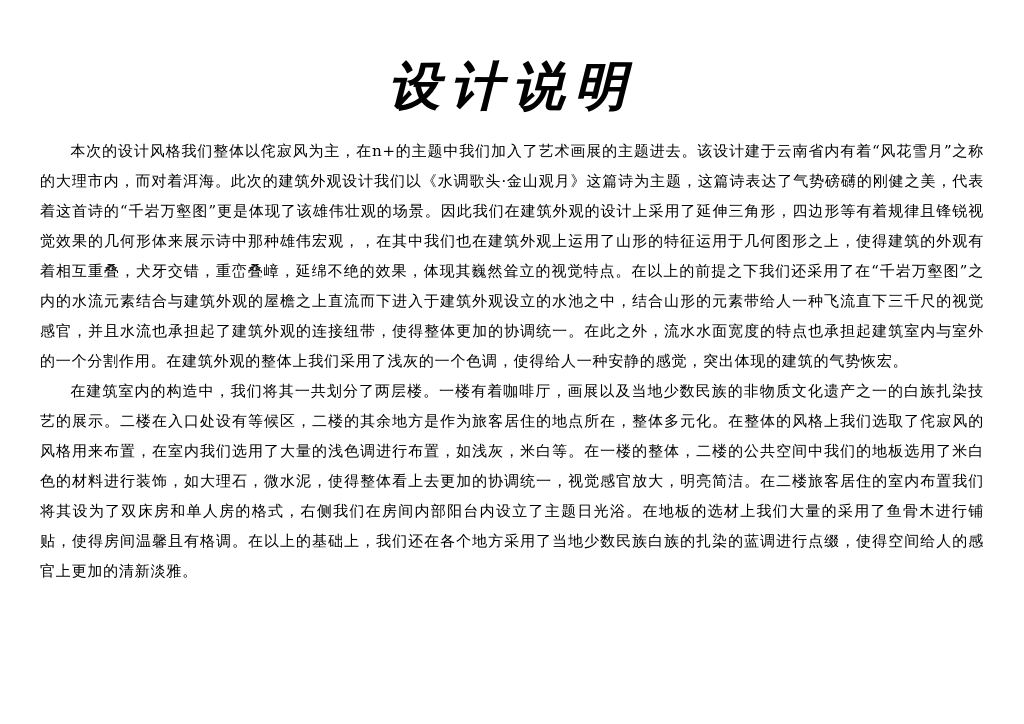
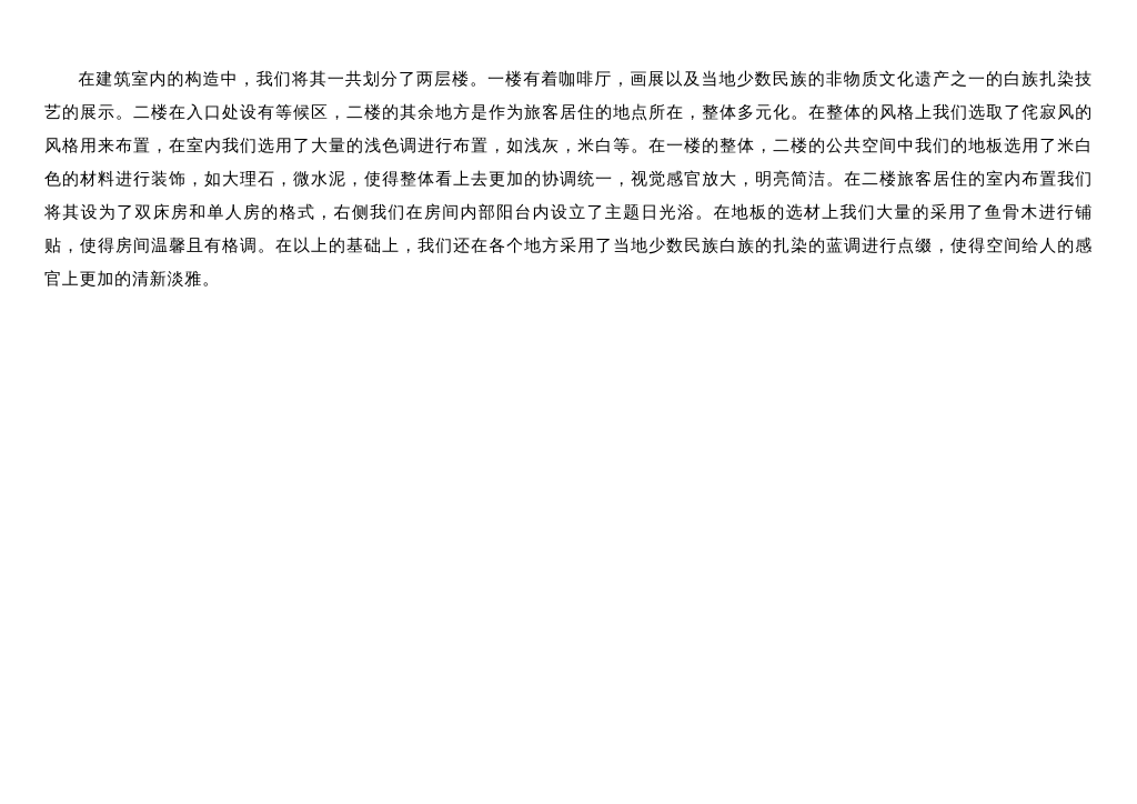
- 设计说明
- 本次的设计风格我们整体以侘寂风为主，在n+的主题中我们加入了艺术画展的主题进去。该设计建于云南省内有着“风花雪月”之称的大理市内，而对着洱海。此次的建筑外观设计我们以《水调歌头·金山观月》这篇诗为主题，这篇诗表达了气势磅礴的刚健之美，代表着这首诗的“千岩万壑图”更是体现了该雄伟壮观的场景。因此我们在建筑外观的设计上采用了延伸三角形，四边形等有着规律且锋锐视觉效果的几何形体来展示诗中那种雄伟宏观，，在其中我们也在建筑外观上运用了山形的特征运用于几何图形之上，使得建筑的外观有着相互重叠，犬牙交错，重峦叠嶂，延绵不绝的效果，体现其巍然耸立的视觉特点。在以上的前提之下我们还采用了在“千岩万壑图”之内的水流元素结合与建筑外观的屋檐之上直流而下进入于建筑外观设立的水池之中，结合山形的元素带给人一种飞流直下三千尺的视觉感官，并且水流也承担起了建筑外观的连接纽带，使得整体更加的协调统一。在此之外，流水水面宽度的特点也承担起建筑室内与室外的一个分割作用。在建筑外观的整体上我们采用了浅灰的一个色调，使得给人一种安静的感觉，突出体现的建筑的气势恢宏。
  在建筑室内的构造中，我们将其一共划分了两层楼。一楼有着咖啡厅，画展以及当地少数民族的非物质文化遗产之一的白族扎染技艺的展示。二楼在入口处设有等候区，二楼的其余地方是作为旅客居住的地点所在，整体多元化。在整体的风格上我们选取了侘寂风的风格用来布置，在室内我们选用了大量的浅色调进行布置，如浅灰，米白等。在一楼的整体，二楼的公共空间中我们的地板选用了米白色的材料进行装饰，如大理石，微水泥，使得整体看上去更加的协调统一，视觉感官放大，明亮简洁。在二楼旅客居住的室内布置我们将其设为了双床房和单人房的格式，右侧我们在房间内部阳台内设立了主题日光浴。在地板的选材上我们大量的采用了鱼骨木进行铺贴，使得房间温馨且有格调。在以上的基础上，我们还在各个地方采用了当地少数民族白族的扎染的蓝调进行点缀，使得空间给人的感官上更加的清新淡雅。
